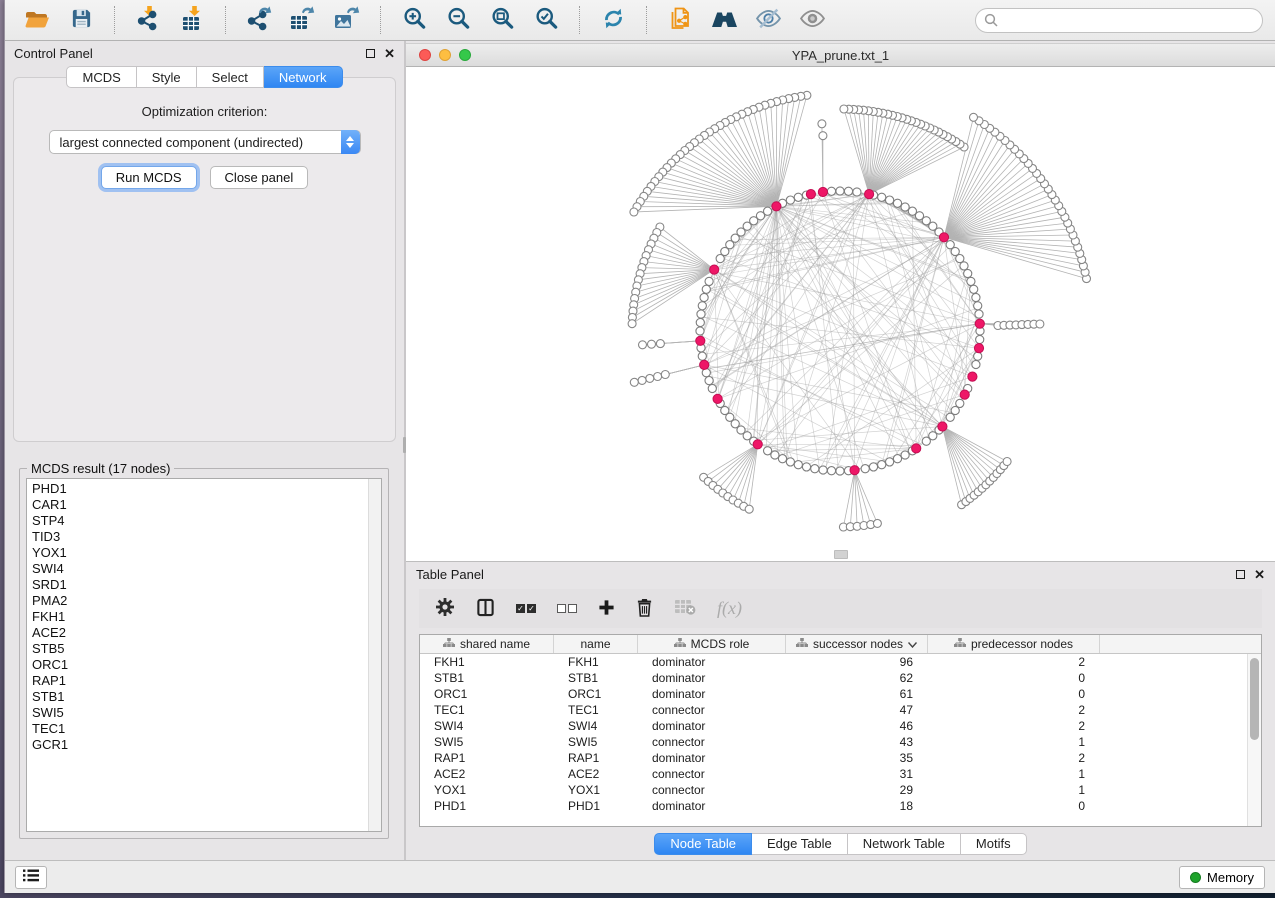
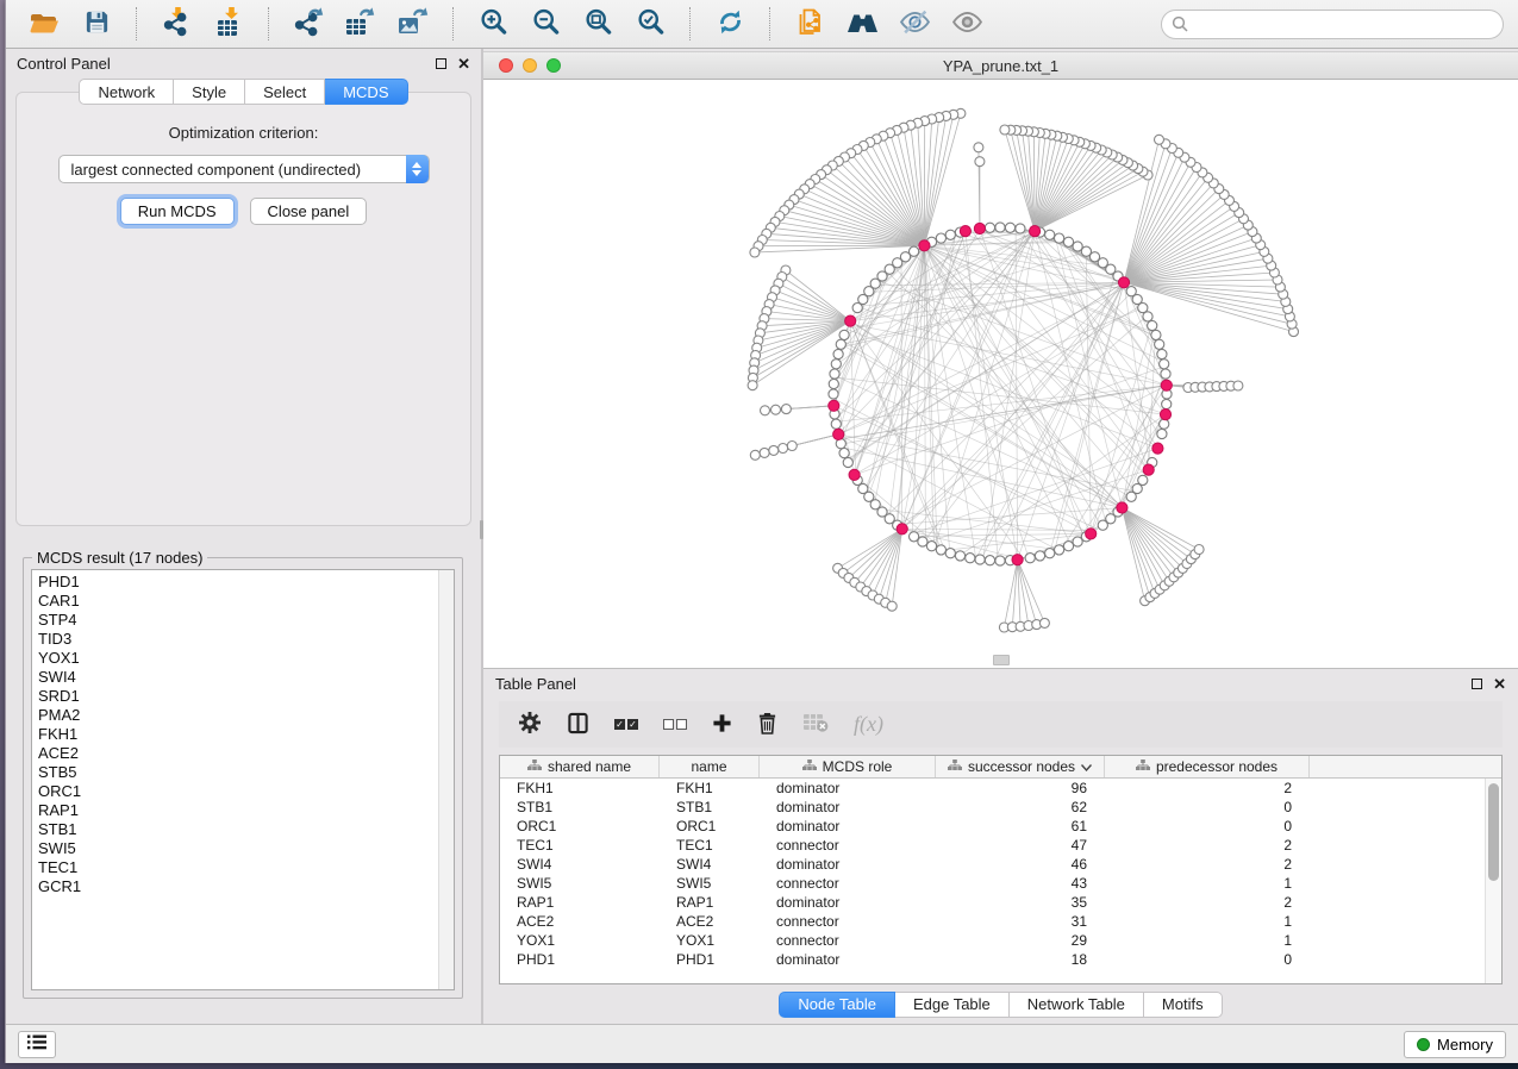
  Control Panel
  ✕
- MCDS
+ Network
  Style
  Select
- Network
+ MCDS
  Optimization criterion:
  largest connected component (undirected)
  Run MCDS
  Close panel
  MCDS result (17 nodes)
  PHD1
  CAR1
  STP4
  TID3
  YOX1
  SWI4
  SRD1
  PMA2
  FKH1
  ACE2
  STB5
  ORC1
  RAP1
  STB1
  SWI5
  TEC1
  GCR1
  YPA_prune.txt_1
  Table Panel
  ✕
  ✓
  ✓
  f(x)
  shared name
  name
  MCDS role
  successor nodes
  predecessor nodes
  FKH1
  FKH1
  dominator
  96
  2
  STB1
  STB1
  dominator
  62
  0
  ORC1
  ORC1
  dominator
  61
  0
  TEC1
  TEC1
  connector
  47
  2
  SWI4
  SWI4
  dominator
  46
  2
  SWI5
  SWI5
  connector
  43
  1
  RAP1
  RAP1
  dominator
  35
  2
  ACE2
  ACE2
  connector
  31
  1
  YOX1
  YOX1
  connector
  29
  1
  PHD1
  PHD1
  dominator
  18
  0
  Node Table
  Edge Table
  Network Table
  Motifs
  Memory
